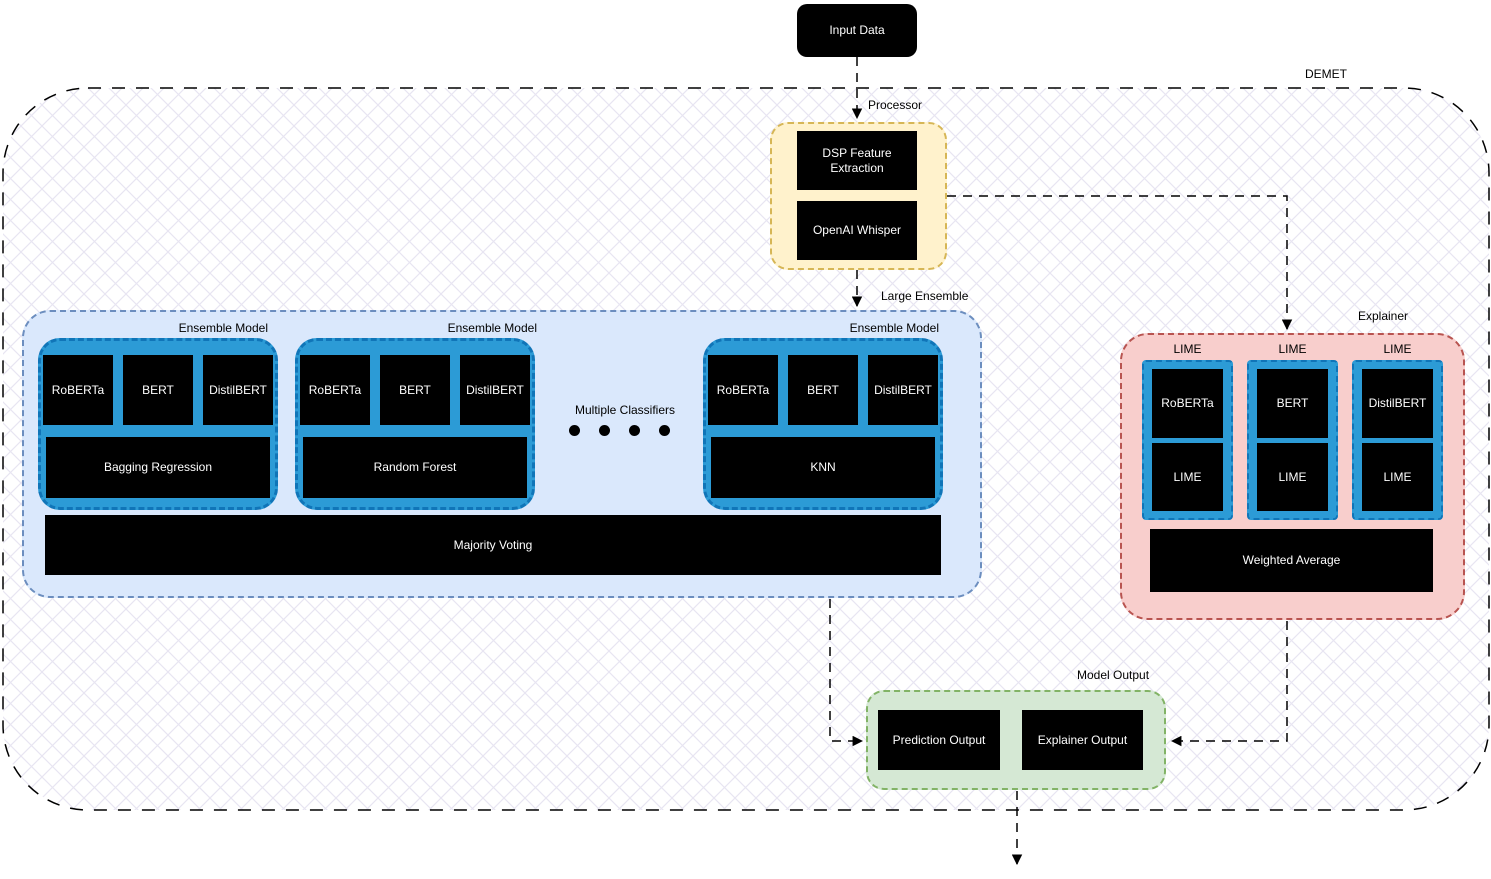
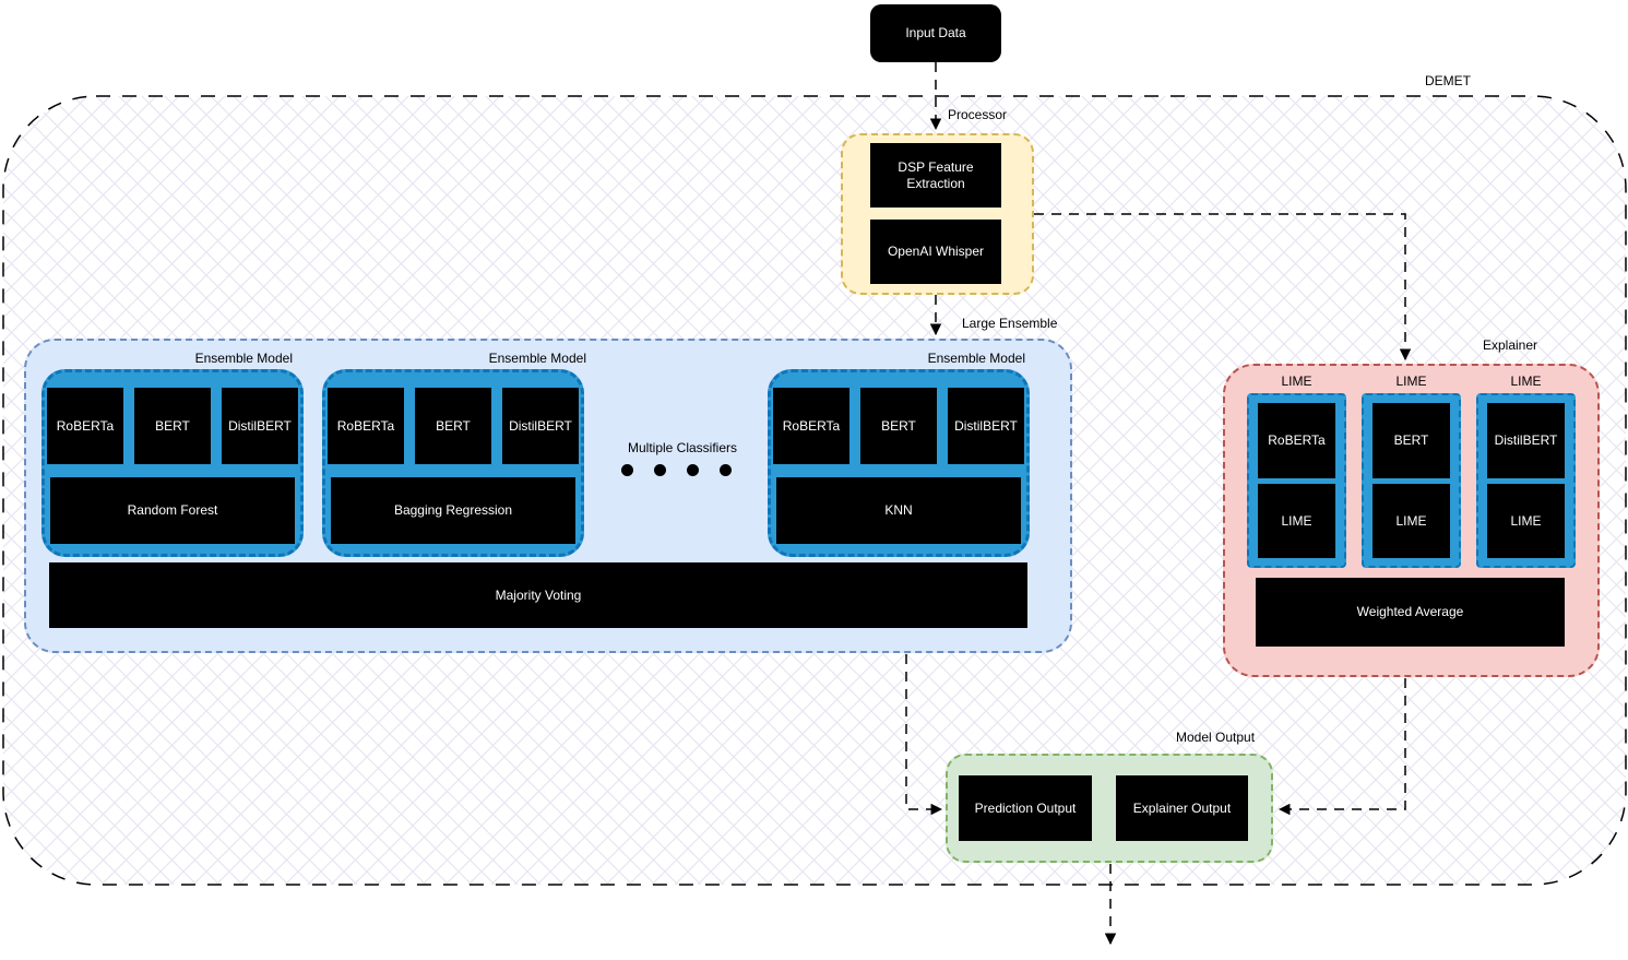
  DEMET
  Input Data
  Processor
  DSP Feature Extraction
  OpenAI Whisper
  Large Ensemble
  Ensemble Model
  Ensemble Model
  Ensemble Model
  RoBERTa
  BERT
  DistilBERT
- Bagging Regression
+ Random Forest
  RoBERTa
  BERT
  DistilBERT
- Random Forest
+ Bagging Regression
  RoBERTa
  BERT
  DistilBERT
  KNN
  Majority Voting
  Multiple Classifiers
  Explainer
  LIME
  LIME
  LIME
  RoBERTa
  LIME
  BERT
  LIME
  DistilBERT
  LIME
  Weighted Average
  Model Output
  Prediction Output
  Explainer Output
